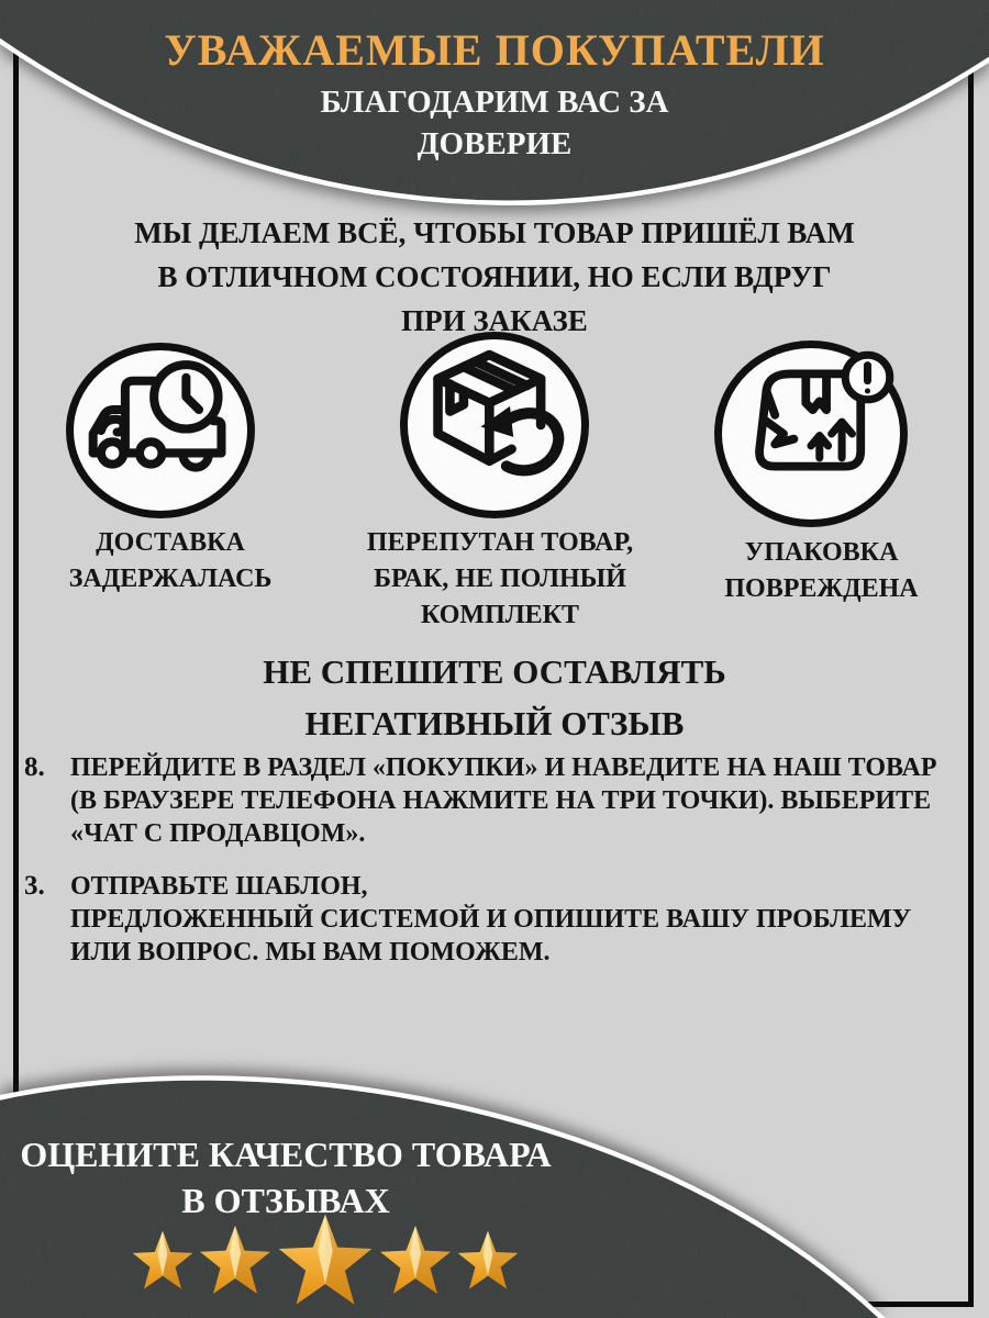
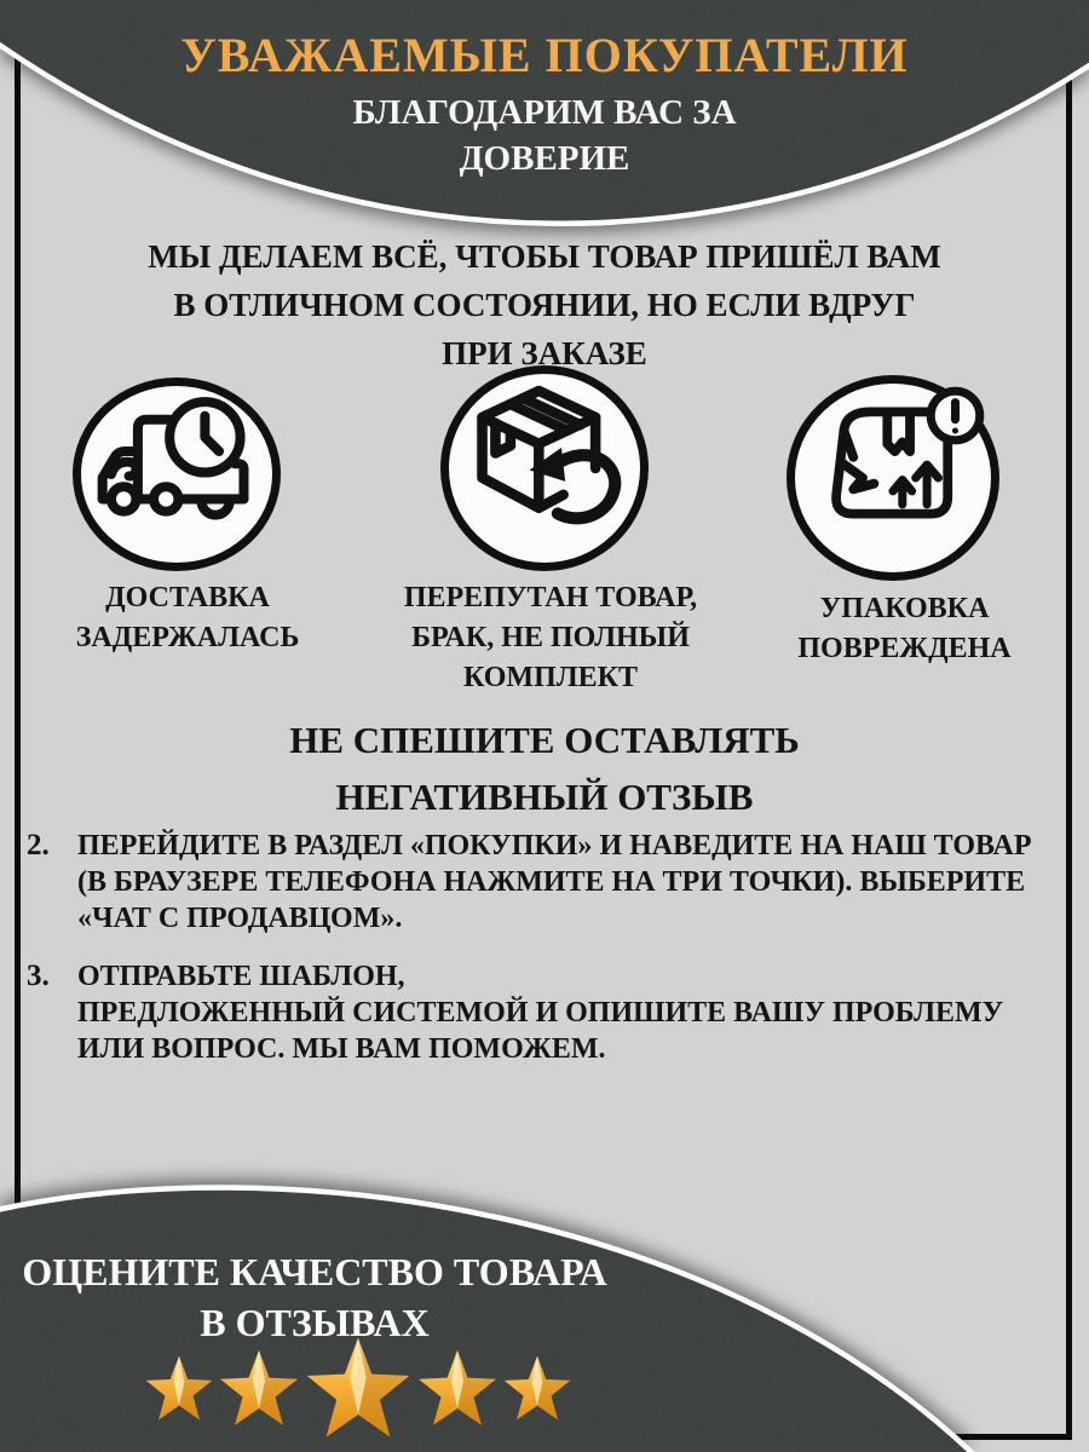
  УВАЖАЕМЫЕ ПОКУПАТЕЛИ
  БЛАГОДАРИМ ВАС ЗА
  ДОВЕРИЕ
  МЫ ДЕЛАЕМ ВСЁ, ЧТОБЫ ТОВАР ПРИШЁЛ ВАМ
  В ОТЛИЧНОМ СОСТОЯНИИ, НО ЕСЛИ ВДРУГ
  ПРИ ЗАКАЗЕ
  ДОСТАВКА
  ЗАДЕРЖАЛАСЬ
  ПЕРЕПУТАН ТОВАР,
  БРАК, НЕ ПОЛНЫЙ
  КОМПЛЕКТ
  УПАКОВКА
  ПОВРЕЖДЕНА
  НЕ СПЕШИТЕ ОСТАВЛЯТЬ
  НЕГАТИВНЫЙ ОТЗЫВ
- 8.
+ 2.
  ПЕРЕЙДИТЕ В РАЗДЕЛ «ПОКУПКИ» И НАВЕДИТЕ НА НАШ ТОВАР
  (В БРАУЗЕРЕ ТЕЛЕФОНА НАЖМИТЕ НА ТРИ ТОЧКИ). ВЫБЕРИТЕ
  «ЧАТ С ПРОДАВЦОМ».
  3.
  ОТПРАВЬТЕ ШАБЛОН,
  ПРЕДЛОЖЕННЫЙ СИСТЕМОЙ И ОПИШИТЕ ВАШУ ПРОБЛЕМУ
  ИЛИ ВОПРОС. МЫ ВАМ ПОМОЖЕМ.
  ОЦЕНИТЕ КАЧЕСТВО ТОВАРА
  В ОТЗЫВАХ
